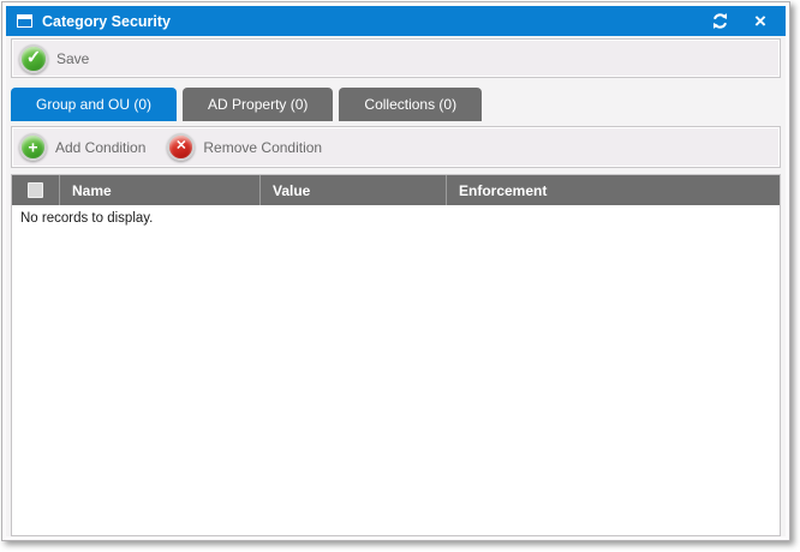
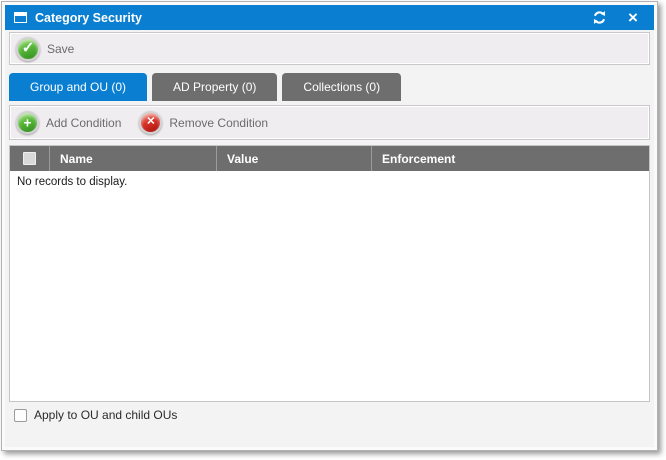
  Category Security
  ×
  ✓
  Save
  Group and OU (0)
  AD Property (0)
  Collections (0)
  +
  Add Condition
  ✕
  Remove Condition
  Name
  Value
  Enforcement
  No records to display.
+ Apply to OU and child OUs
